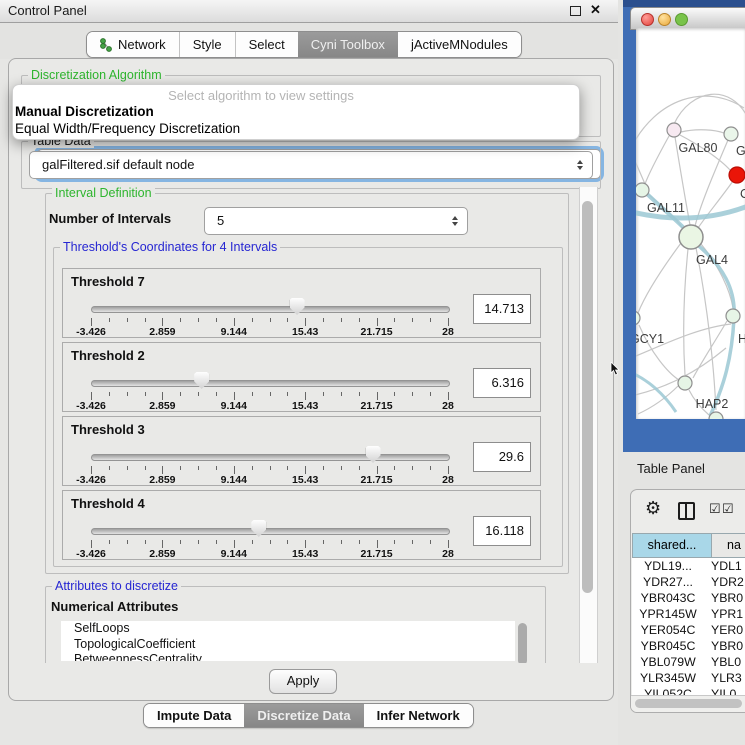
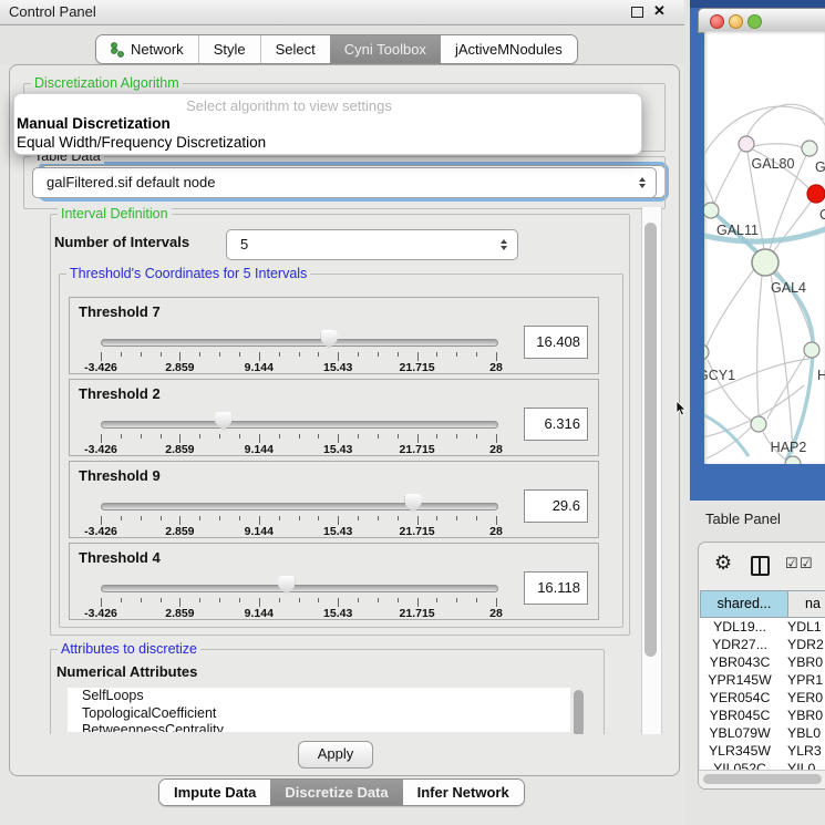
  Control Panel
  ✕
  Network
  Style
  Select
  Cyni Toolbox
  jActiveMNodules
  Discretization Algorithm
  Table Data
  galFiltered.sif default node
  Interval Definition
  Number of Intervals
  5
- Threshold's Coordinates for 4 Intervals
+ Threshold's Coordinates for 5 Intervals
  Threshold 7
  -3.426
  2.859
  9.144
  15.43
  21.715
  28
- 14.713
+ 16.408
  Threshold 2
  -3.426
  2.859
  9.144
  15.43
  21.715
  28
  6.316
- Threshold 3
+ Threshold 9
  -3.426
  2.859
  9.144
  15.43
  21.715
  28
  29.6
  Threshold 4
  -3.426
  2.859
  9.144
  15.43
  21.715
  28
  16.118
  Attributes to discretize
  Numerical Attributes
  SelfLoops
  TopologicalCoefficient
  BetweennessCentrality
  Apply
  Impute Data
  Discretize Data
  Infer Network
  Select algorithm to view settings
  Manual Discretization
  Equal Width/Frequency Discretization
  GAL80
  GAL11
  GAL4
  CY1
  H
  HAP2
  Table Panel
  ⚙
  ☑
  ☑
  shared...
  na
  YDL19...
  YDL1
  YDR27...
  YDR2
  YBR043C
  YBR0
  YPR145W
  YPR1
  YER054C
  YER0
  YBR045C
  YBR0
  YBL079W
  YBL0
  YLR345W
  YLR3
  YIL052C
  YIL0
